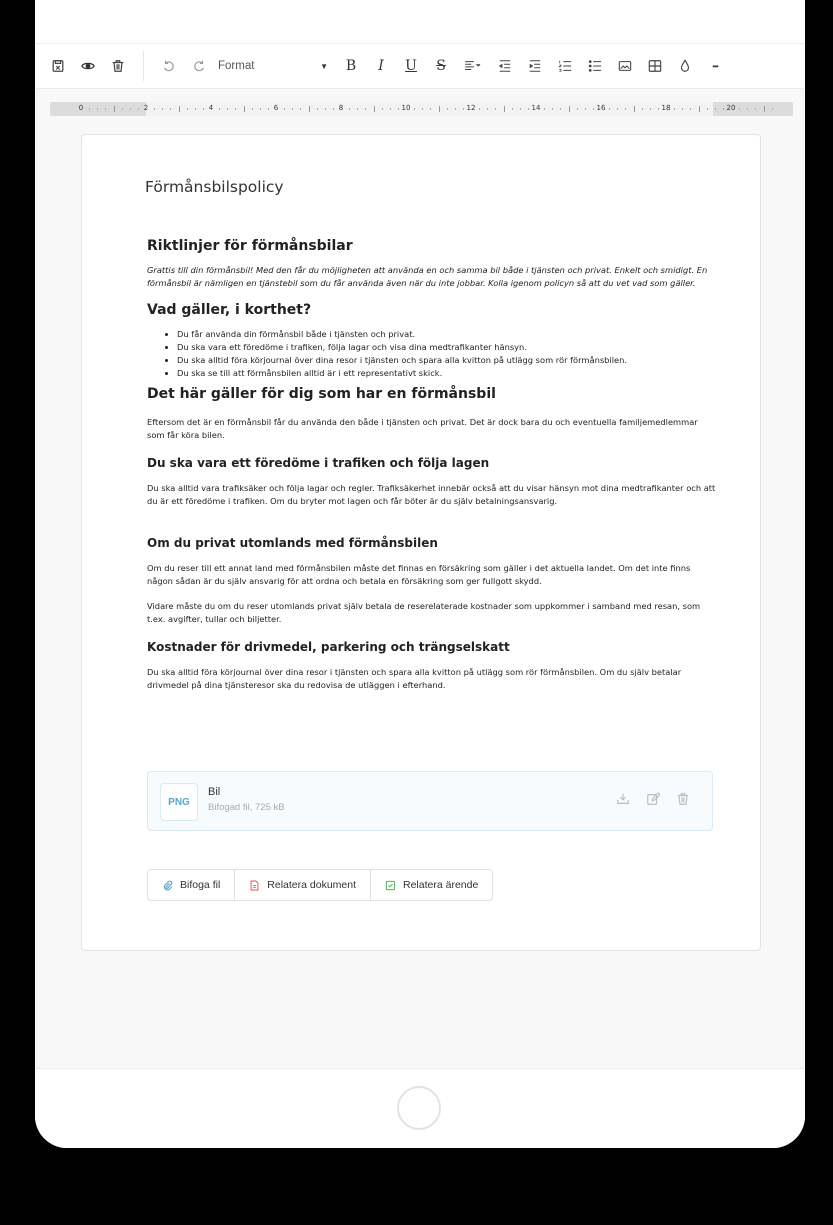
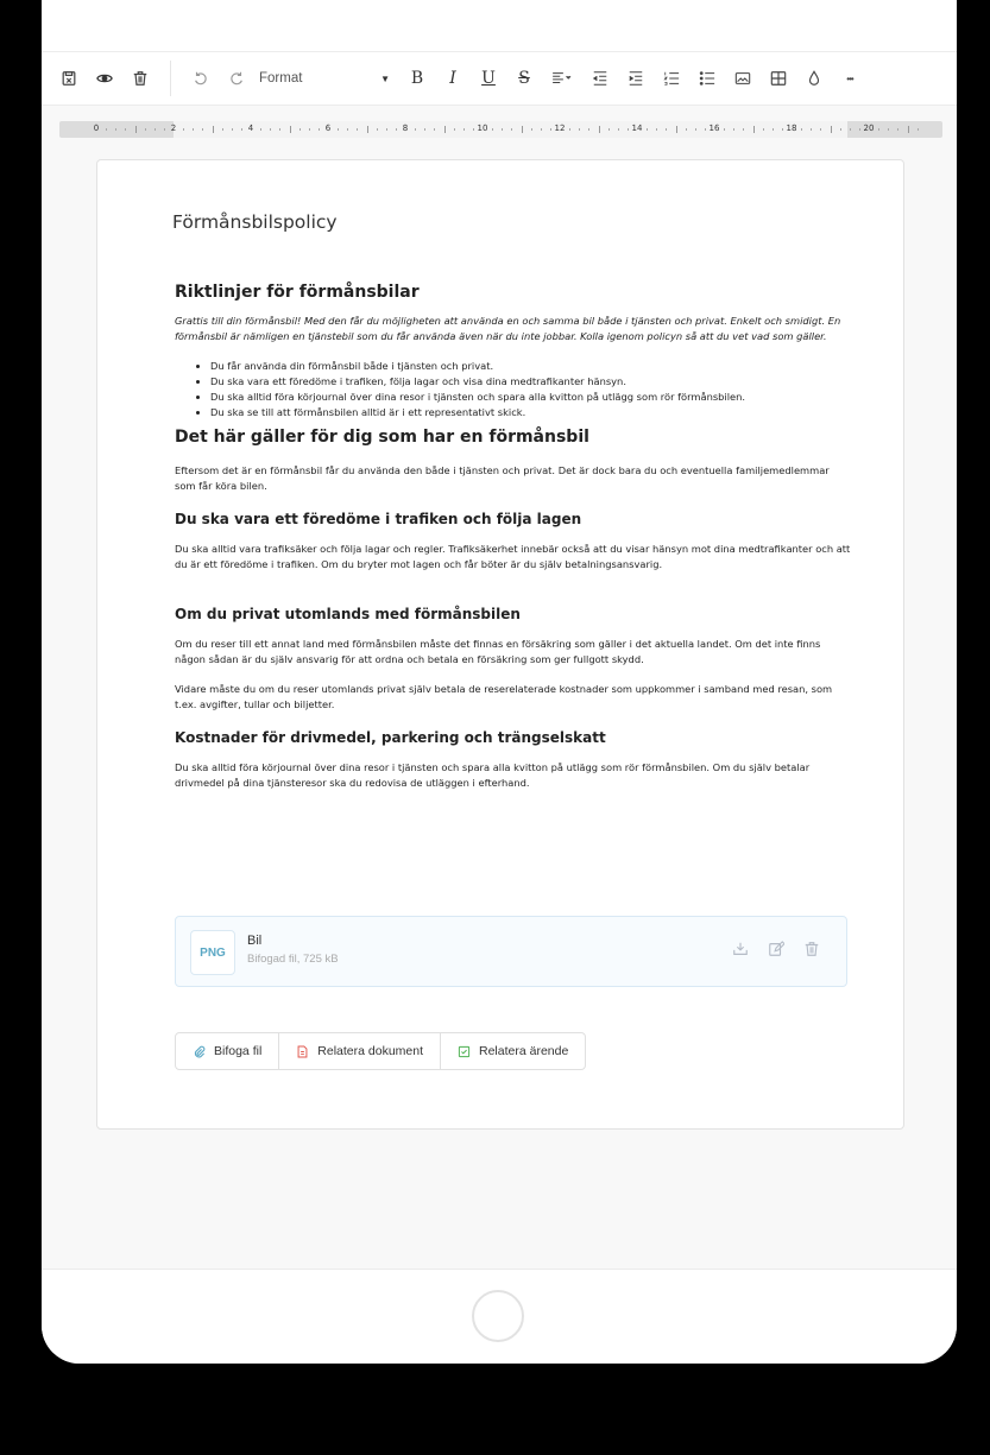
  Format
  ▼
  B
  I
  U
  S
  •••
  0
  2
  4
  6
  8
  10
  12
  14
  16
  18
  20
  Förmånsbilspolicy
  Riktlinjer för förmånsbilar
  Grattis till din förmånsbil! Med den får du möjligheten att använda en och samma bil både i tjänsten och privat. Enkelt och smidigt. En förmånsbil är nämligen en tjänstebil som du får använda även när du inte jobbar. Kolla igenom policyn så att du vet vad som gäller.
- Vad gäller, i korthet?
  Du får använda din förmånsbil både i tjänsten och privat.
  Du ska vara ett föredöme i trafiken, följa lagar och visa dina medtrafikanter hänsyn.
  Du ska alltid föra körjournal över dina resor i tjänsten och spara alla kvitton på utlägg som rör förmånsbilen.
  Du ska se till att förmånsbilen alltid är i ett representativt skick.
  Det här gäller för dig som har en förmånsbil
  Eftersom det är en förmånsbil får du använda den både i tjänsten och privat. Det är dock bara du och eventuella familjemedlemmar som får köra bilen.
  Du ska vara ett föredöme i trafiken och följa lagen
  Du ska alltid vara trafiksäker och följa lagar och regler. Trafiksäkerhet innebär också att du visar hänsyn mot dina medtrafikanter och att du är ett föredöme i trafiken. Om du bryter mot lagen och får böter är du själv betalningsansvarig.
  Om du privat utomlands med förmånsbilen
  Om du reser till ett annat land med förmånsbilen måste det finnas en försäkring som gäller i det aktuella landet. Om det inte finns någon sådan är du själv ansvarig för att ordna och betala en försäkring som ger fullgott skydd.
  Vidare måste du om du reser utomlands privat själv betala de reserelaterade kostnader som uppkommer i samband med resan, som t.ex. avgifter, tullar och biljetter.
  Kostnader för drivmedel, parkering och trängselskatt
  Du ska alltid föra körjournal över dina resor i tjänsten och spara alla kvitton på utlägg som rör förmånsbilen. Om du själv betalar drivmedel på dina tjänsteresor ska du redovisa de utläggen i efterhand.
  PNG
  Bil
  Bifogad fil, 725 kB
  Bifoga fil
  Relatera dokument
  Relatera ärende
